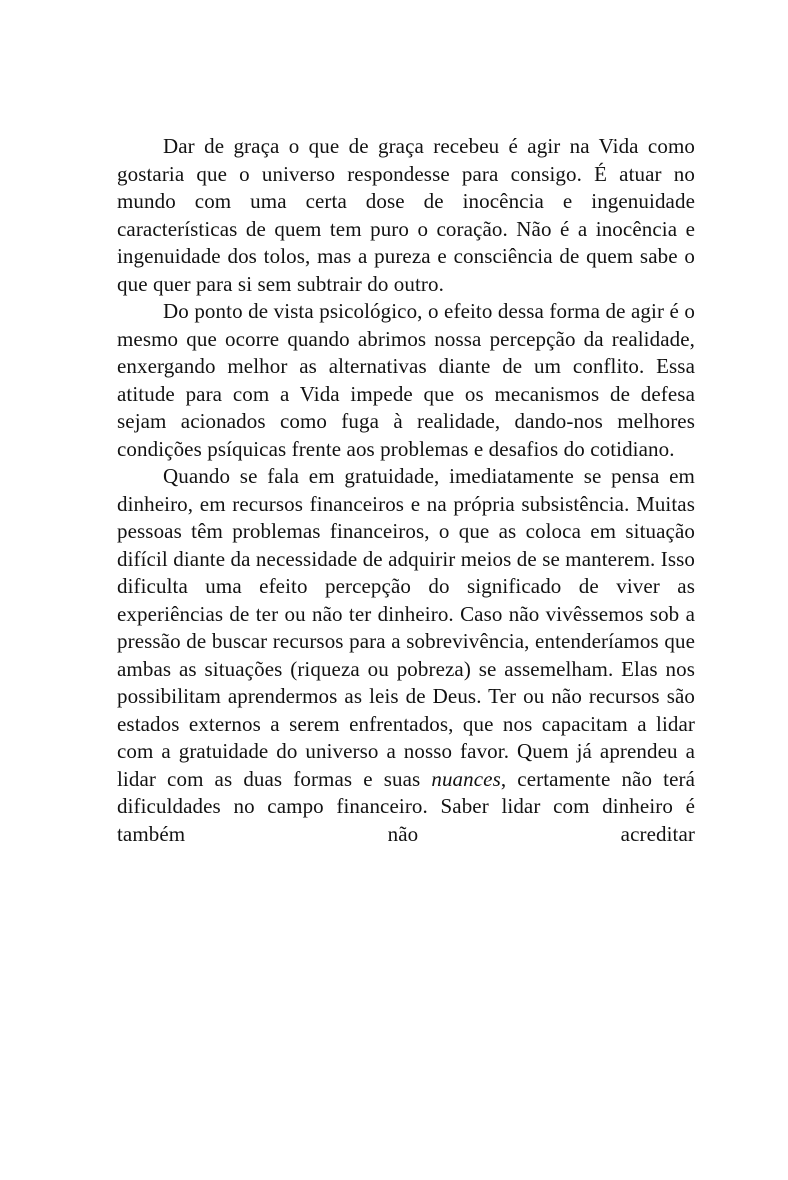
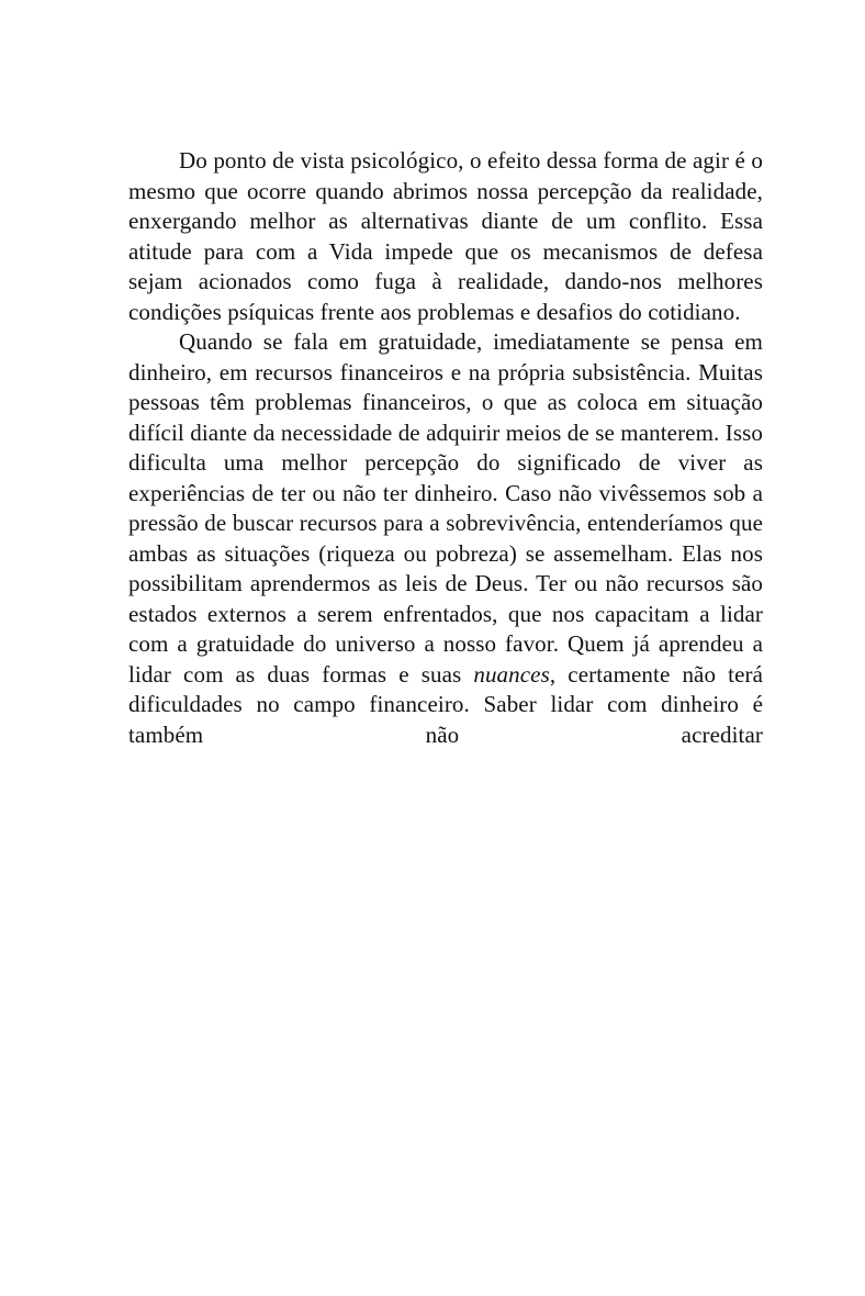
- Dar de graça o que de graça recebeu é agir na Vida como gostaria que o universo respondesse para consigo. É atuar no mundo com uma certa dose de inocência e ingenuidade características de quem tem puro o coração. Não é a inocência e ingenuidade dos tolos, mas a pureza e consciência de quem sabe o que quer para si sem subtrair do outro.
  Do ponto de vista psicológico, o efeito dessa forma de agir é o mesmo que ocorre quando abrimos nossa percepção da realidade, enxergando melhor as alternativas diante de um conflito. Essa atitude para com a Vida impede que os mecanismos de defesa sejam acionados como fuga à realidade, dando-nos melhores condições psíquicas frente aos problemas e desafios do cotidiano.
- Quando se fala em gratuidade, imediatamente se pensa em dinheiro, em recursos financeiros e na própria subsistência. Muitas pessoas têm problemas financeiros, o que as coloca em situação difícil diante da necessidade de adquirir meios de se manterem. Isso dificulta uma efeito percepção do significado de viver as experiências de ter ou não ter dinheiro. Caso não vivêssemos sob a pressão de buscar recursos para a sobrevivência, entenderíamos que ambas as situações (riqueza ou pobreza) se assemelham. Elas nos possibilitam aprendermos as leis de Deus. Ter ou não recursos são estados externos a serem enfrentados, que nos capacitam a lidar com a gratuidade do universo a nosso favor. Quem já aprendeu a lidar com as duas formas e suas nuances, certamente não terá dificuldades no campo financeiro. Saber lidar com dinheiro é também não acreditar
+ Quando se fala em gratuidade, imediatamente se pensa em dinheiro, em recursos financeiros e na própria subsistência. Muitas pessoas têm problemas financeiros, o que as coloca em situação difícil diante da necessidade de adquirir meios de se manterem. Isso dificulta uma melhor percepção do significado de viver as experiências de ter ou não ter dinheiro. Caso não vivêssemos sob a pressão de buscar recursos para a sobrevivência, entenderíamos que ambas as situações (riqueza ou pobreza) se assemelham. Elas nos possibilitam aprendermos as leis de Deus. Ter ou não recursos são estados externos a serem enfrentados, que nos capacitam a lidar com a gratuidade do universo a nosso favor. Quem já aprendeu a lidar com as duas formas e suas nuances, certamente não terá dificuldades no campo financeiro. Saber lidar com dinheiro é também não acreditar
